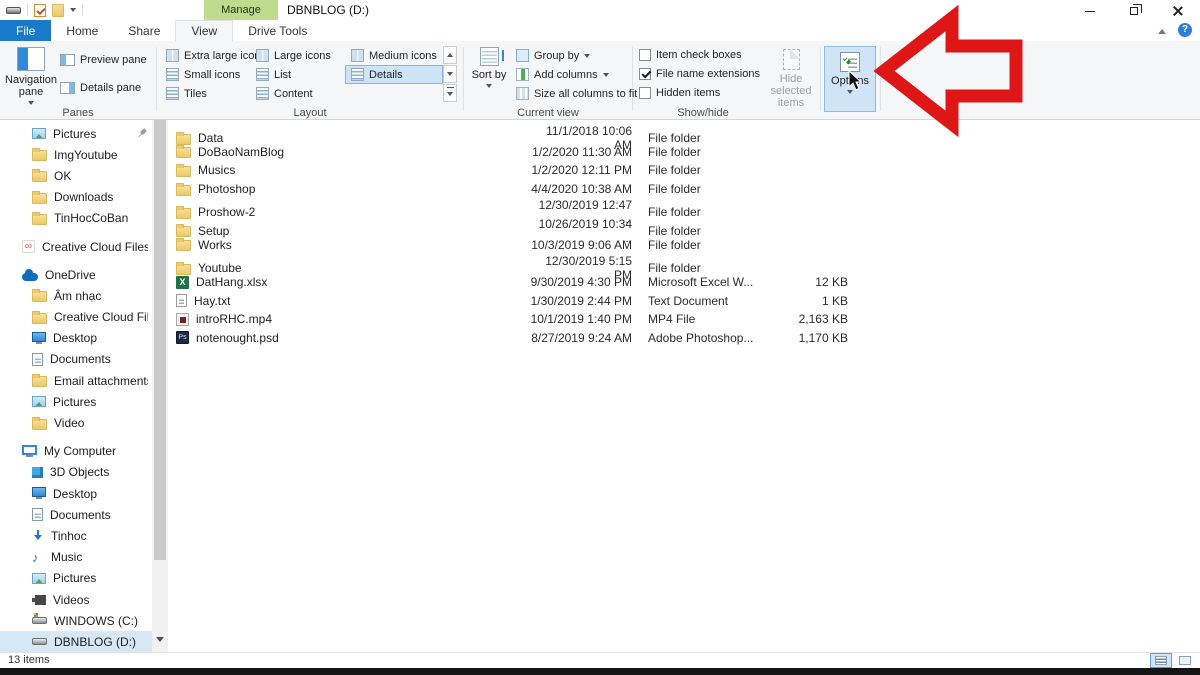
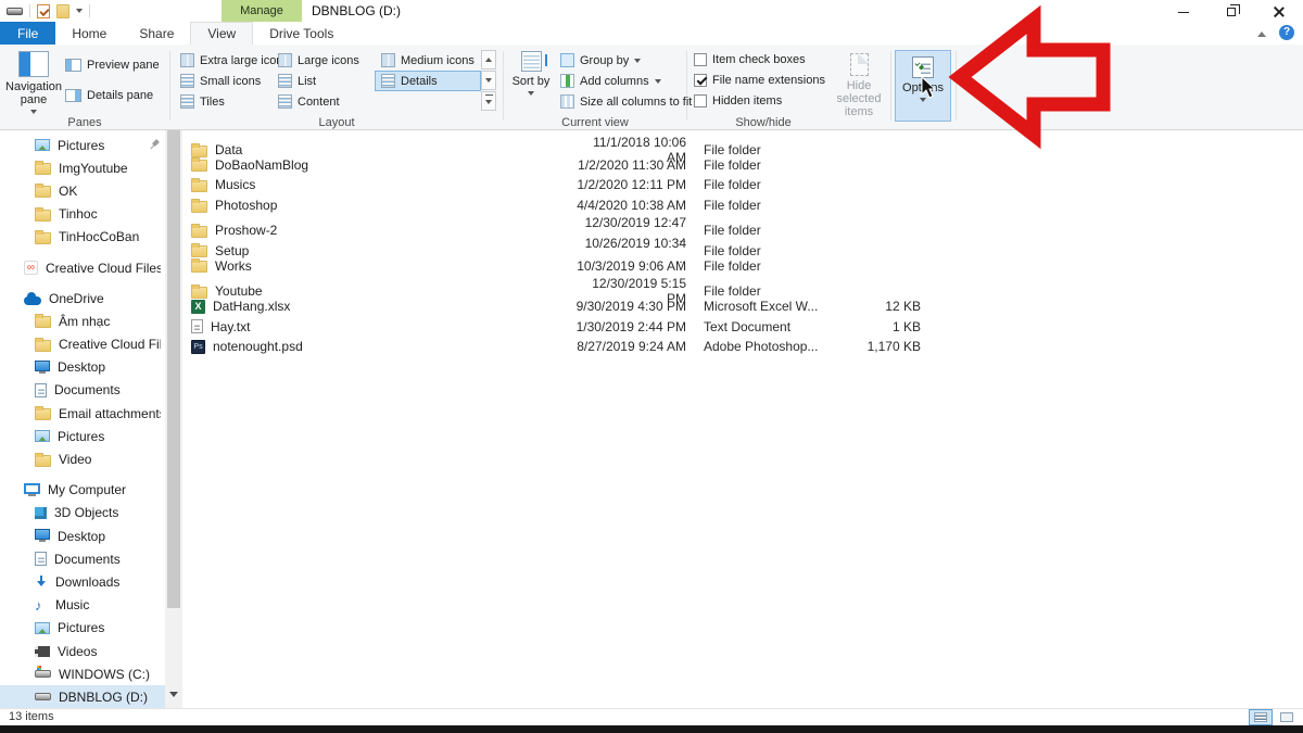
  Manage
  DBNBLOG (D:)
  File
  Home
  Share
  View
  Drive Tools
  Navigation pane
  Preview pane
  Details pane
  Panes
  Extra large ico
  Small icons
  Tiles
  Large icons
  List
  Content
  Medium icons
  Details
  Layout
  Sort by
  Group by
  Add columns
  Size all columns to fit
  Current view
  Item check boxes
  File name extensions
  Hidden items
  Show/hide
  Hide selected items
  Pictures
  ImgYoutube
  OK
- Downloads
+ Tinhoc
  TinHocCoBan
  Creative Cloud Files
  OneDrive
  Âm nhạc
  Creative Cloud Fi
  Desktop
  Documents
  Email attachment
  Pictures
  Video
  My Computer
  3D Objects
  Desktop
  Documents
- Tinhoc
+ Downloads
  Music
  Pictures
  Videos
  WINDOWS (C:)
  DBNBLOG (D:)
  Data
  11/1/2018 10:06 AM
  File folder
  DoBaoNamBlog
  1/2/2020 11:30 AM
  File folder
  Musics
  1/2/2020 12:11 PM
  File folder
  Photoshop
  4/4/2020 10:38 AM
  File folder
  Proshow-2
  12/30/2019 12:47 ...
  File folder
  Setup
  10/26/2019 10:34 ...
  File folder
  Works
  10/3/2019 9:06 AM
  File folder
  Youtube
  12/30/2019 5:15 PM
  File folder
  DatHang.xlsx
  9/30/2019 4:30 PM
  Microsoft Excel W...
  12 KB
  Hay.txt
  1/30/2019 2:44 PM
  Text Document
  1 KB
- introRHC.mp4
- 10/1/2019 1:40 PM
- MP4 File
- 2,163 KB
  notenought.psd
  8/27/2019 9:24 AM
  Adobe Photoshop...
  1,170 KB
  13 items
